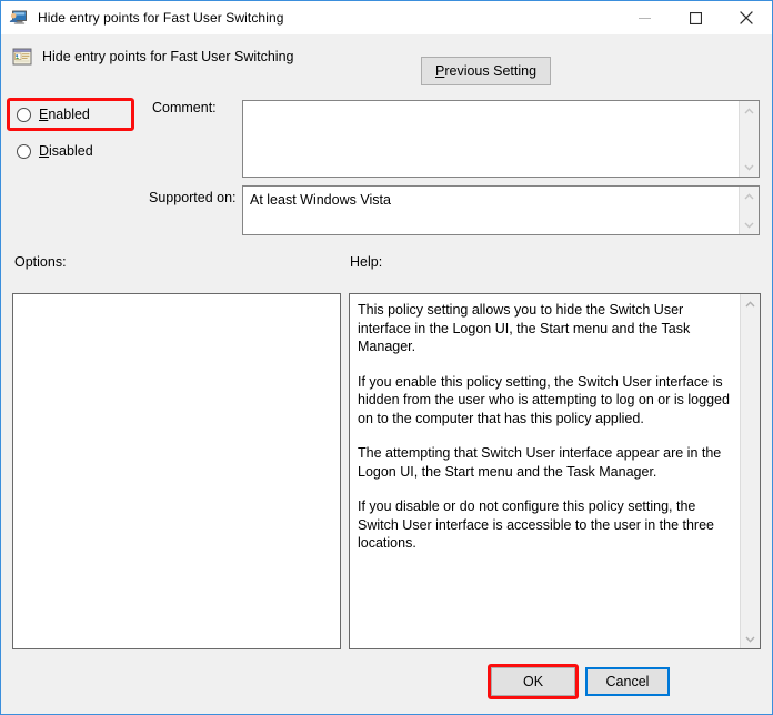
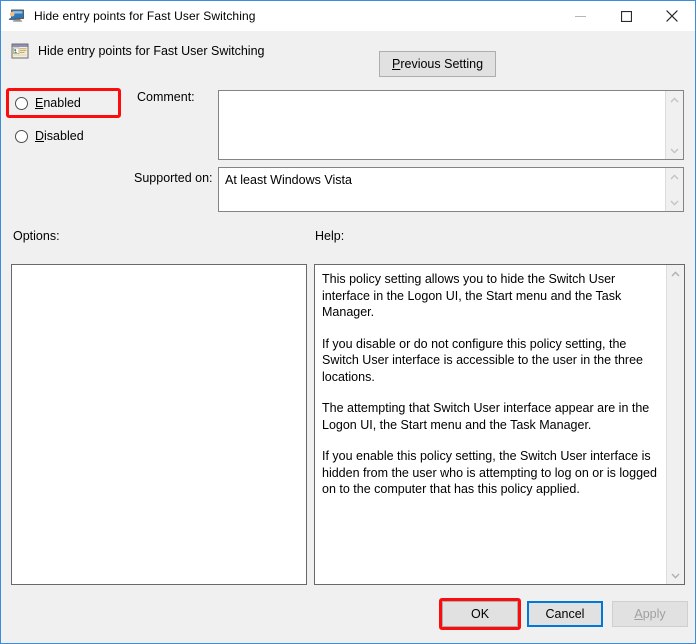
  Hide entry points for Fast User Switching
  Hide entry points for Fast User Switching
  P
  revious Setting
  Enabled
  Disabled
  Comment:
  Supported on:
  At least Windows Vista
  Options:
  Help:
  This policy setting allows you to hide the Switch User interface in the Logon UI, the Start menu and the Task Manager.
- If you enable this policy setting, the Switch User interface is hidden from the user who is attempting to log on or is logged on to the computer that has this policy applied.
+ If you disable or do not configure this policy setting, the Switch User interface is accessible to the user in the three locations.
  The attempting that Switch User interface appear are in the Logon UI, the Start menu and the Task Manager.
- If you disable or do not configure this policy setting, the Switch User interface is accessible to the user in the three locations.
+ If you enable this policy setting, the Switch User interface is hidden from the user who is attempting to log on or is logged on to the computer that has this policy applied.
  OK
  Cancel
+ A
+ pply
